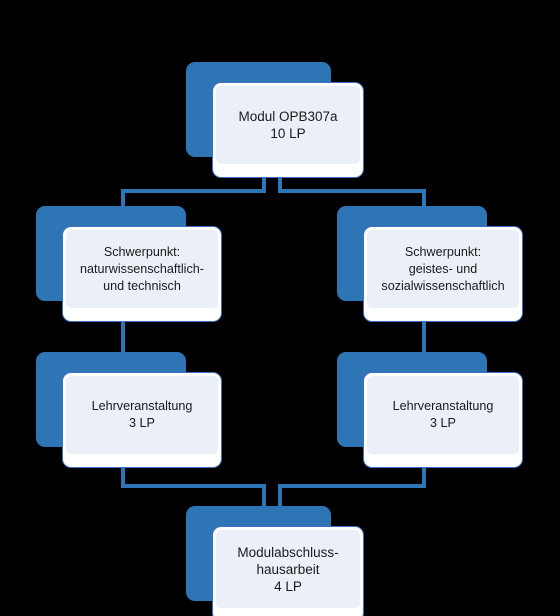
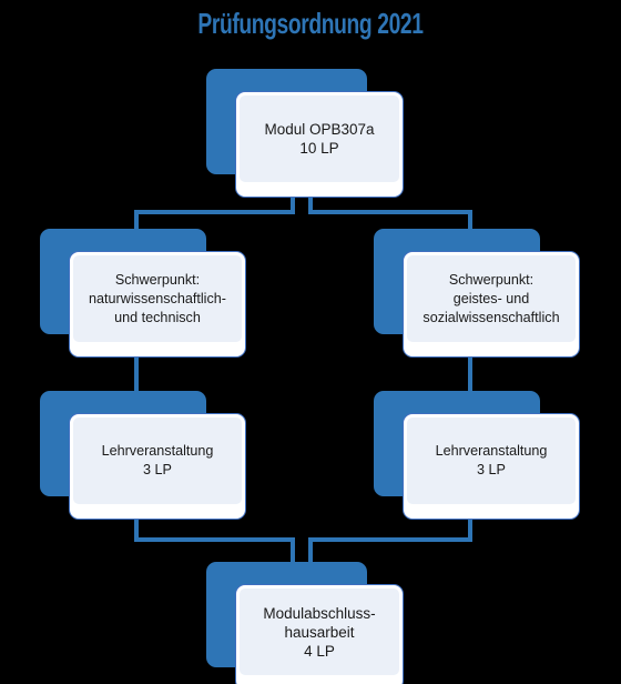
+ Prüfungsordnung 2021
  Modul OPB307a
  10 LP
  Schwerpunkt:
  naturwissenschaftlich-
  und technisch
  Schwerpunkt:
  geistes- und
  sozialwissenschaftlich
  Lehrveranstaltung
  3 LP
  Lehrveranstaltung
  3 LP
  Modulabschluss-
  hausarbeit
  4 LP
